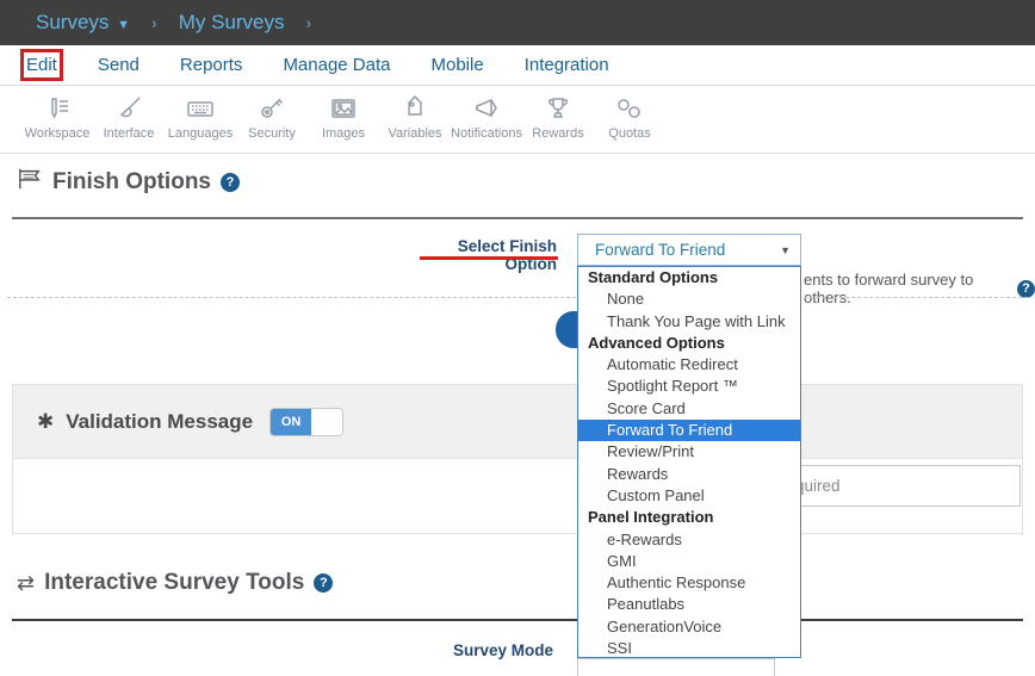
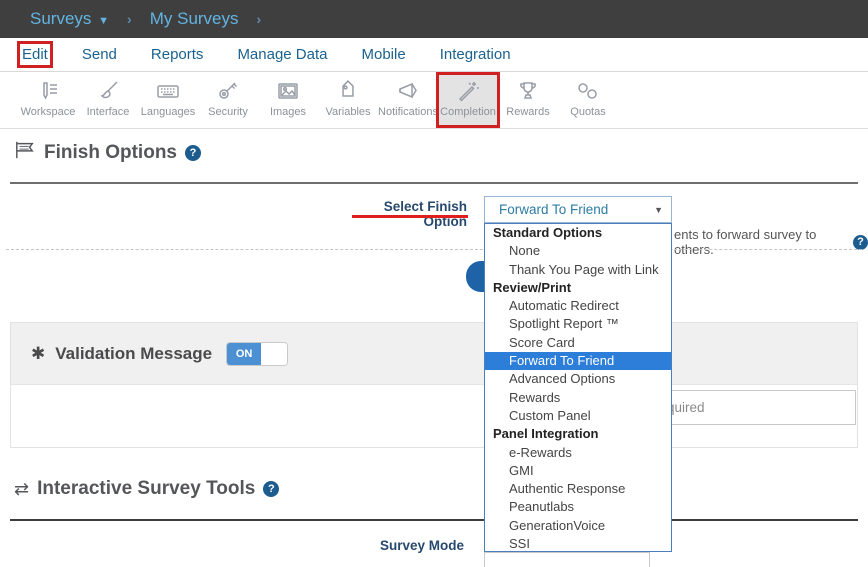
  Surveys ▼
  ›
  My Surveys
  ›
  Edit
  Send
  Reports
  Manage Data
  Mobile
  Integration
  Workspace
  Interface
  Languages
  Security
  Images
  Variables
  Notifications
+ Completion
  Rewards
  Quotas
  Finish Options
  ?
  Select Finish Option
  ents to forward survey to others.
  ?
  ✱
  Validation Message
  ON
  uired
  ⇄
  Interactive Survey Tools
  ?
  Survey Mode
  Forward To Friend
  ▼
  Standard Options
  None
  Thank You Page with Link
- Advanced Options
+ Review/Print
  Automatic Redirect
  Spotlight Report ™
  Score Card
  Forward To Friend
- Review/Print
+ Advanced Options
  Rewards
  Custom Panel
  Panel Integration
  e-Rewards
  GMI
  Authentic Response
  Peanutlabs
  GenerationVoice
  SSI
